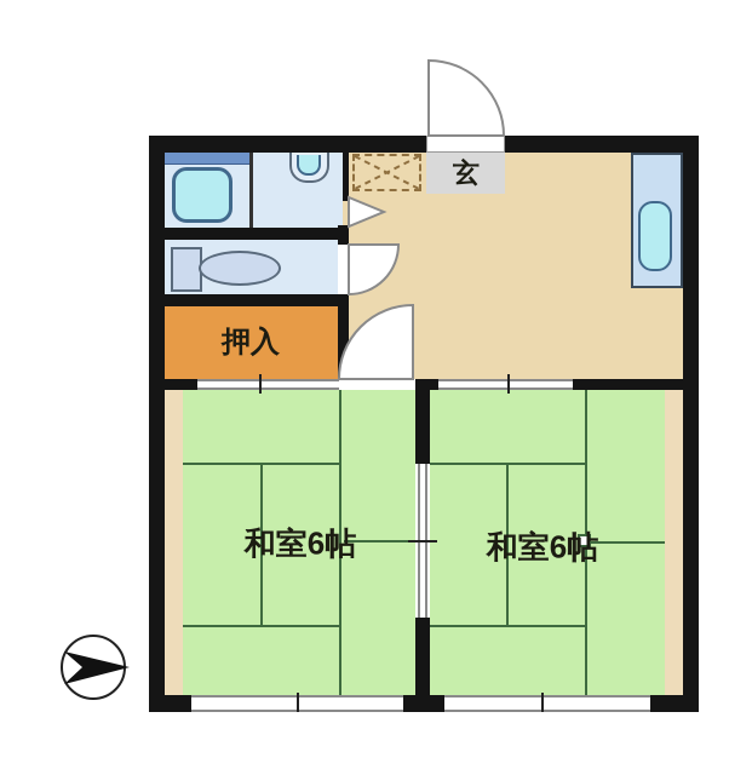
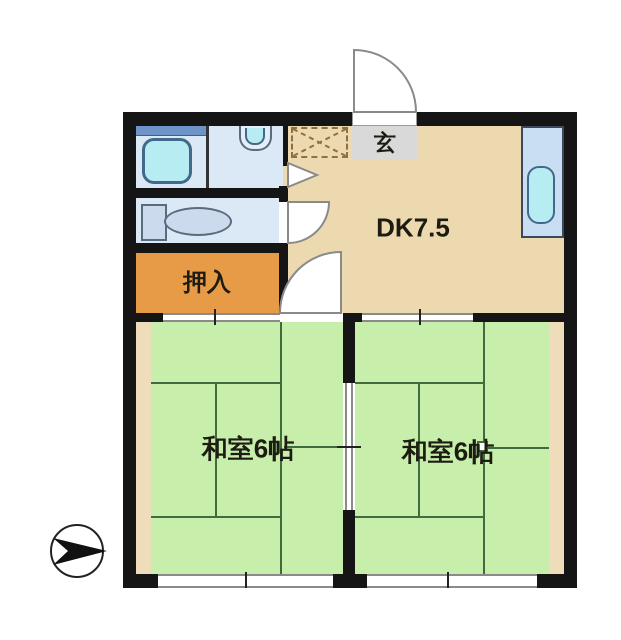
  玄
+ DK7.5
  押入
  和室6帖
  和室6帖
